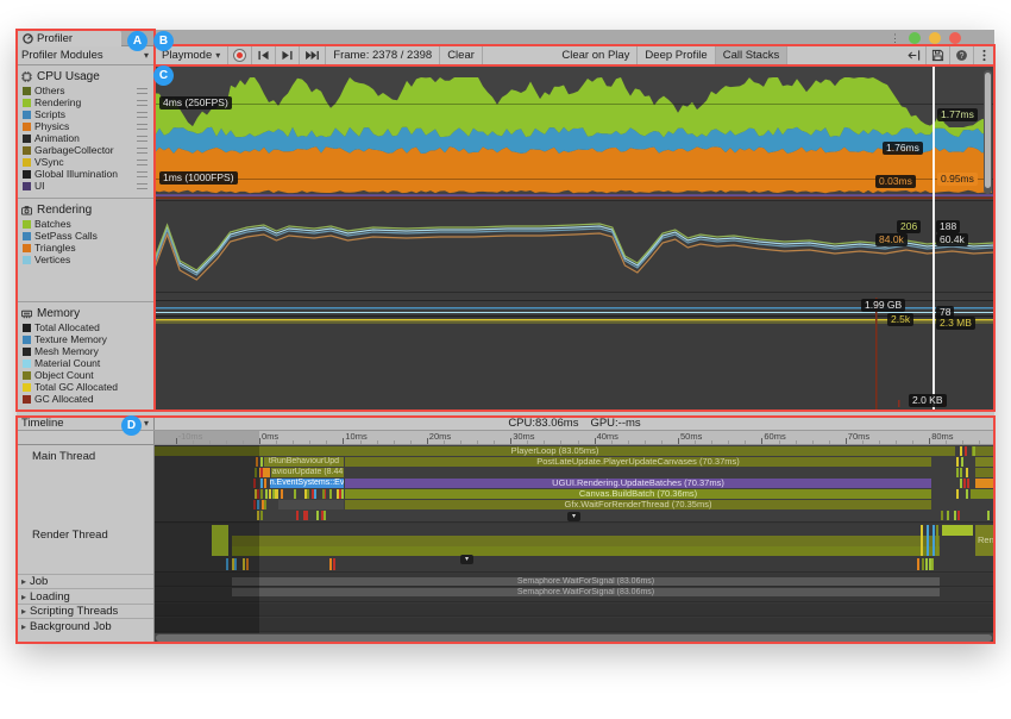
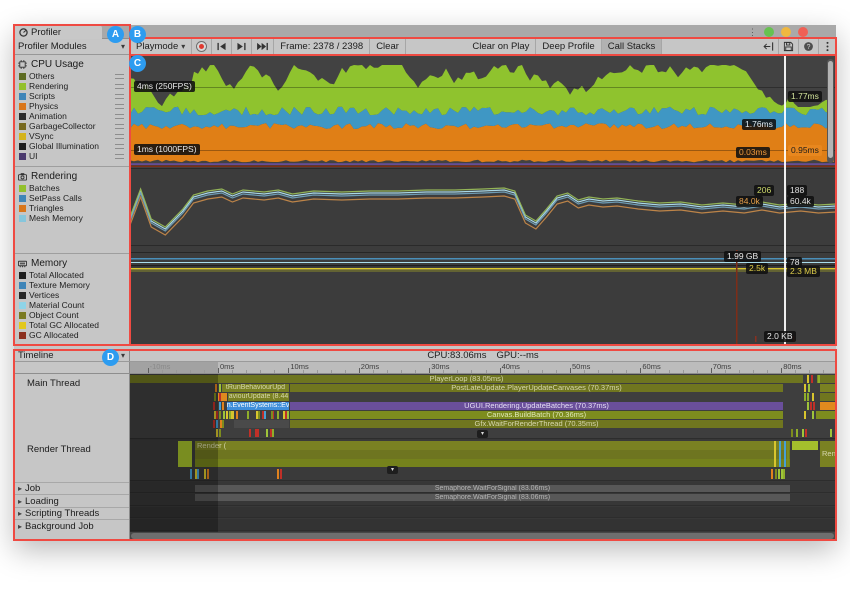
  Profiler
  ⋮
  Profiler Modules
  ▾
  Playmode
  ▾
  Frame:
  2378 / 2398
  Clear
  Clear on Play
  Deep Profile
  Call Stacks
  CPU Usage
  Others
  Rendering
  Scripts
  Physics
  Animation
  GarbageCollector
  VSync
  Global Illumination
  UI
  Rendering
  Batches
  SetPass Calls
  Triangles
- Vertices
+ Mesh Memory
  Memory
  Total Allocated
  Texture Memory
- Mesh Memory
+ Vertices
  Material Count
  Object Count
  Total GC Allocated
  GC Allocated
  4ms (250FPS)
  1ms (1000FPS)
  1.77ms
  1.76ms
  0.03ms
  0.95ms
  206
  188
  84.0k
  60.4k
  1.99 GB
  78
  2.5k
  2.3 MB
  2.0 KB
  Timeline
  ▾
  CPU:83.06ms
  GPU:--ms
  0ms
  10ms
  20ms
  30ms
  40ms
  50ms
  60ms
  70ms
  80ms
  Main Thread
  Render Thread
  ▸
  Job
  ▸
  Loading
  ▸
  Scripting Threads
  ▸
  Background Job
  PlayerLoop (83.05ms)
  PostLateUpdate.PlayerUpdateCanvases (70.37ms)
  UGUI.Rendering.UpdateBatches (70.37ms)
  Canvas.BuildBatch (70.36ms)
  Gfx.WaitForRenderThread (70.35ms)
+ Render (
  A
  B
  C
  D
